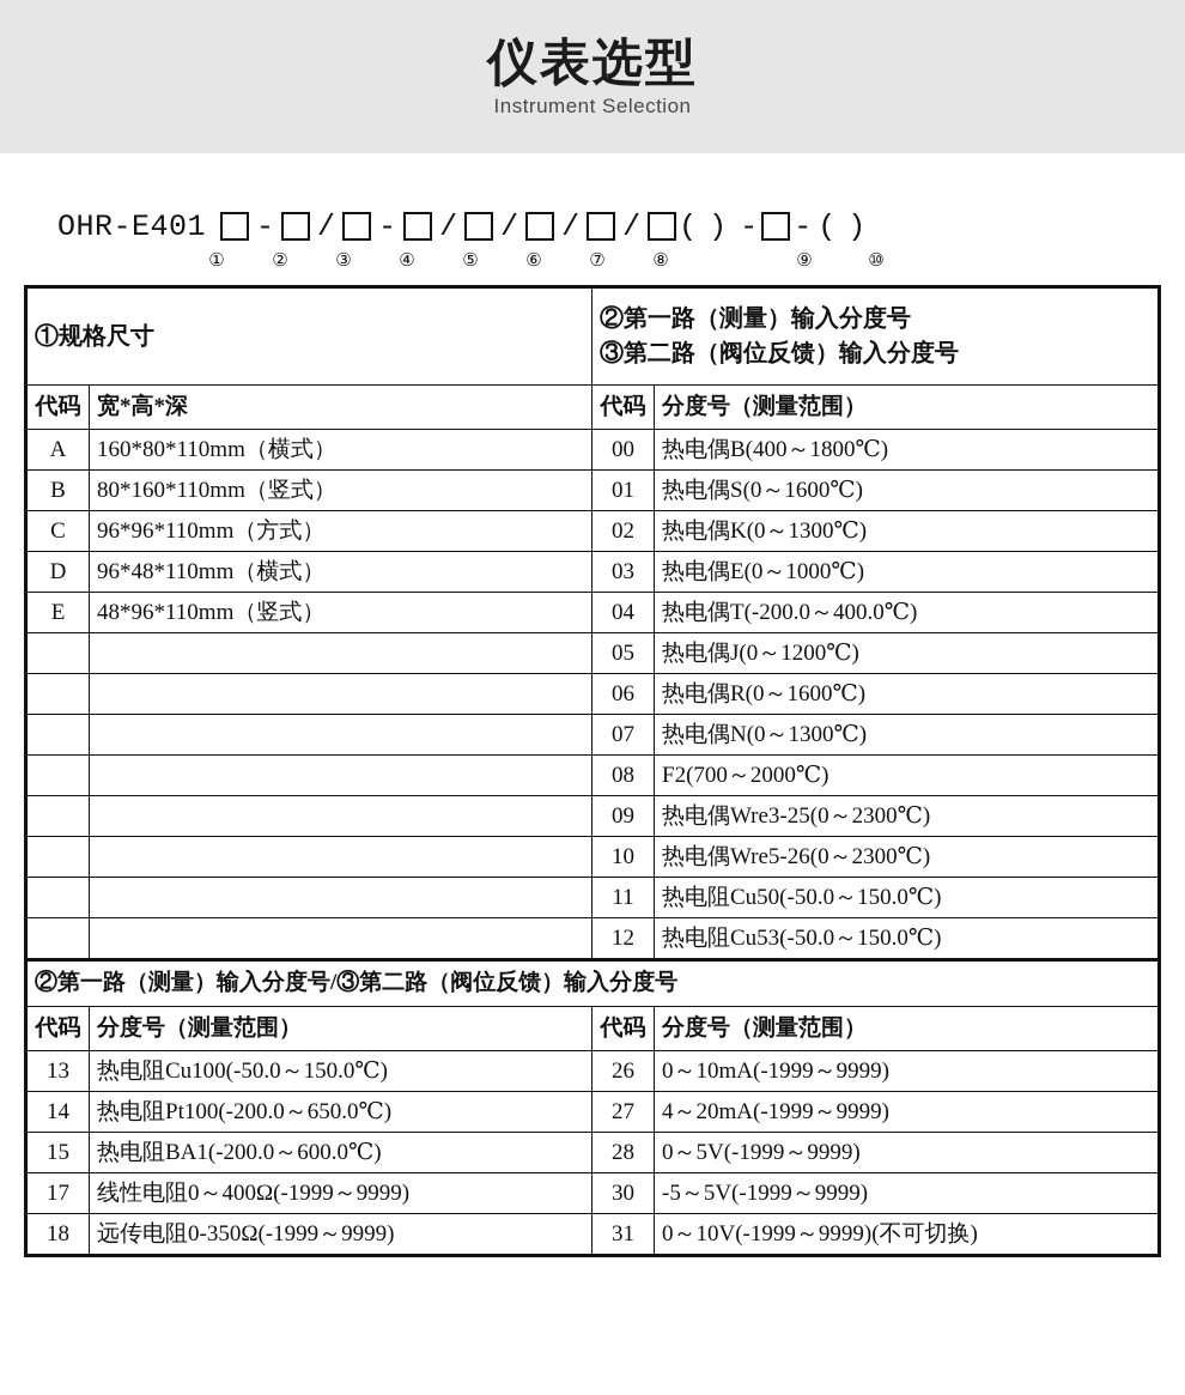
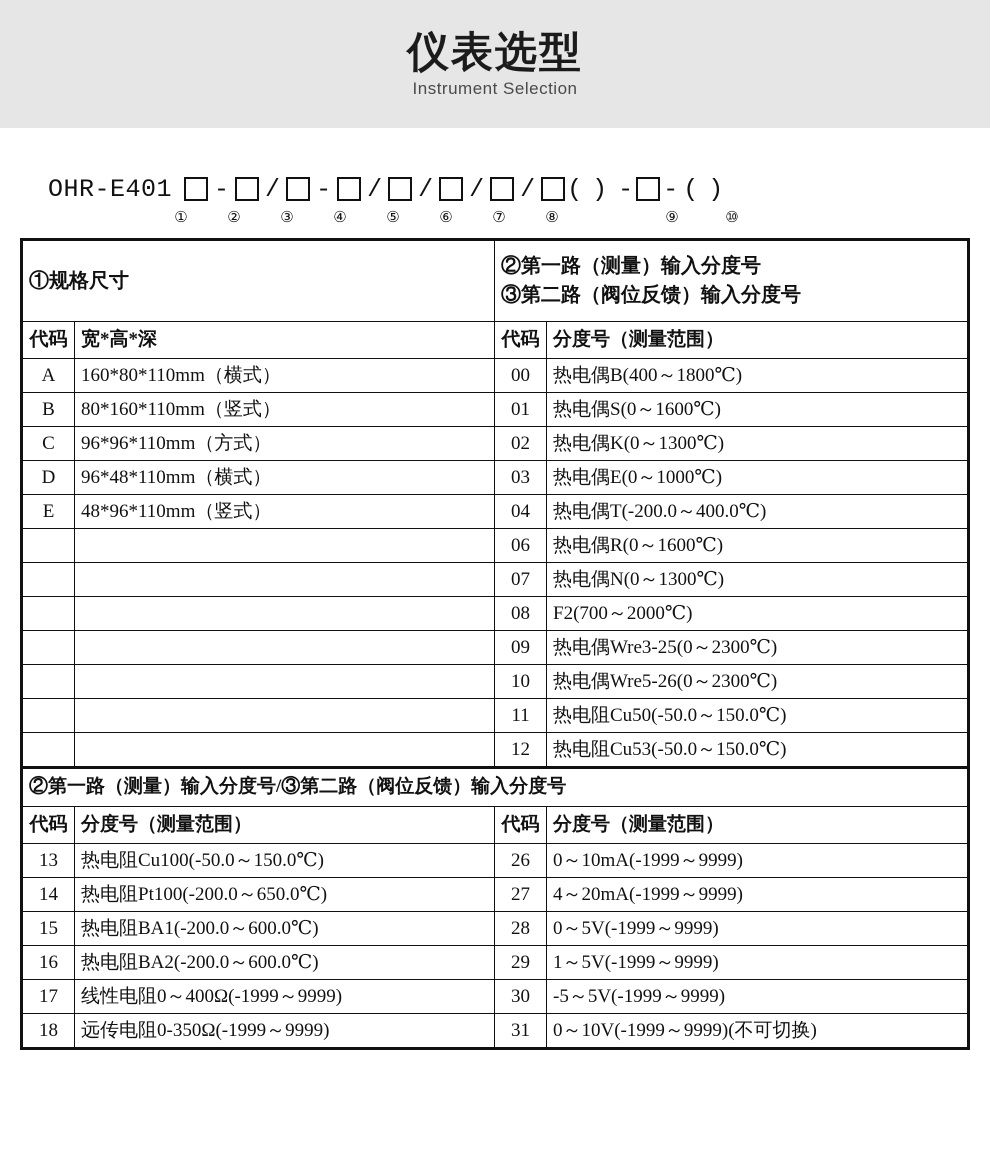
  仪表选型
  Instrument Selection
  OHR-E401
  -
  /
  -
  /
  /
  /
  /
  (
  )
  -
  -
  (
  )
  ①
  ②
  ③
  ④
  ⑤
  ⑥
  ⑦
  ⑧
  ⑨
  ⑩
  ①规格尺寸	②第一路（测量）输入分度号 ③第二路（阀位反馈）输入分度号
  代码	宽*高*深	代码	分度号（测量范围）
  A	160*80*110mm（横式）	00	热电偶B(400～1800℃)
  B	80*160*110mm（竖式）	01	热电偶S(0～1600℃)
  C	96*96*110mm（方式）	02	热电偶K(0～1300℃)
  D	96*48*110mm（横式）	03	热电偶E(0～1000℃)
  E	48*96*110mm（竖式）	04	热电偶T(-200.0～400.0℃)
- 		05	热电偶J(0～1200℃)
  		06	热电偶R(0～1600℃)
  		07	热电偶N(0～1300℃)
  		08	F2(700～2000℃)
  		09	热电偶Wre3-25(0～2300℃)
  		10	热电偶Wre5-26(0～2300℃)
  		11	热电阻Cu50(-50.0～150.0℃)
  		12	热电阻Cu53(-50.0～150.0℃)
  ②第一路（测量）输入分度号/③第二路（阀位反馈）输入分度号
  代码	分度号（测量范围）	代码	分度号（测量范围）
  13	热电阻Cu100(-50.0～150.0℃)	26	0～10mA(-1999～9999)
  14	热电阻Pt100(-200.0～650.0℃)	27	4～20mA(-1999～9999)
  15	热电阻BA1(-200.0～600.0℃)	28	0～5V(-1999～9999)
+ 16	热电阻BA2(-200.0～600.0℃)	29	1～5V(-1999～9999)
  17	线性电阻0～400Ω(-1999～9999)	30	-5～5V(-1999～9999)
  18	远传电阻0-350Ω(-1999～9999)	31	0～10V(-1999～9999)(不可切换)
